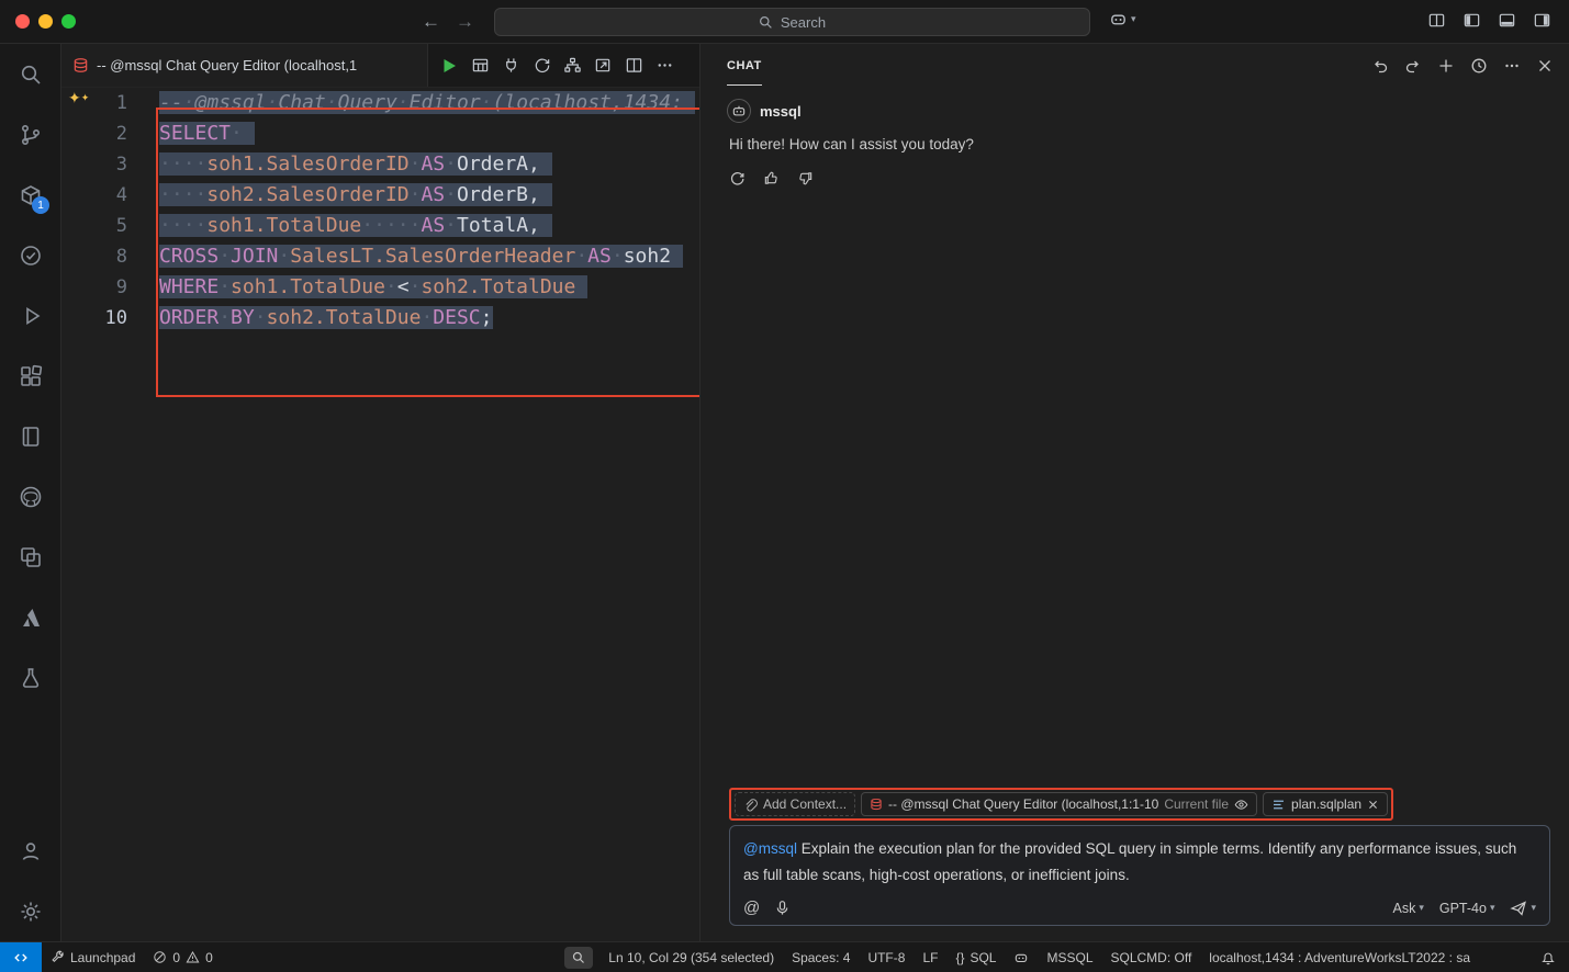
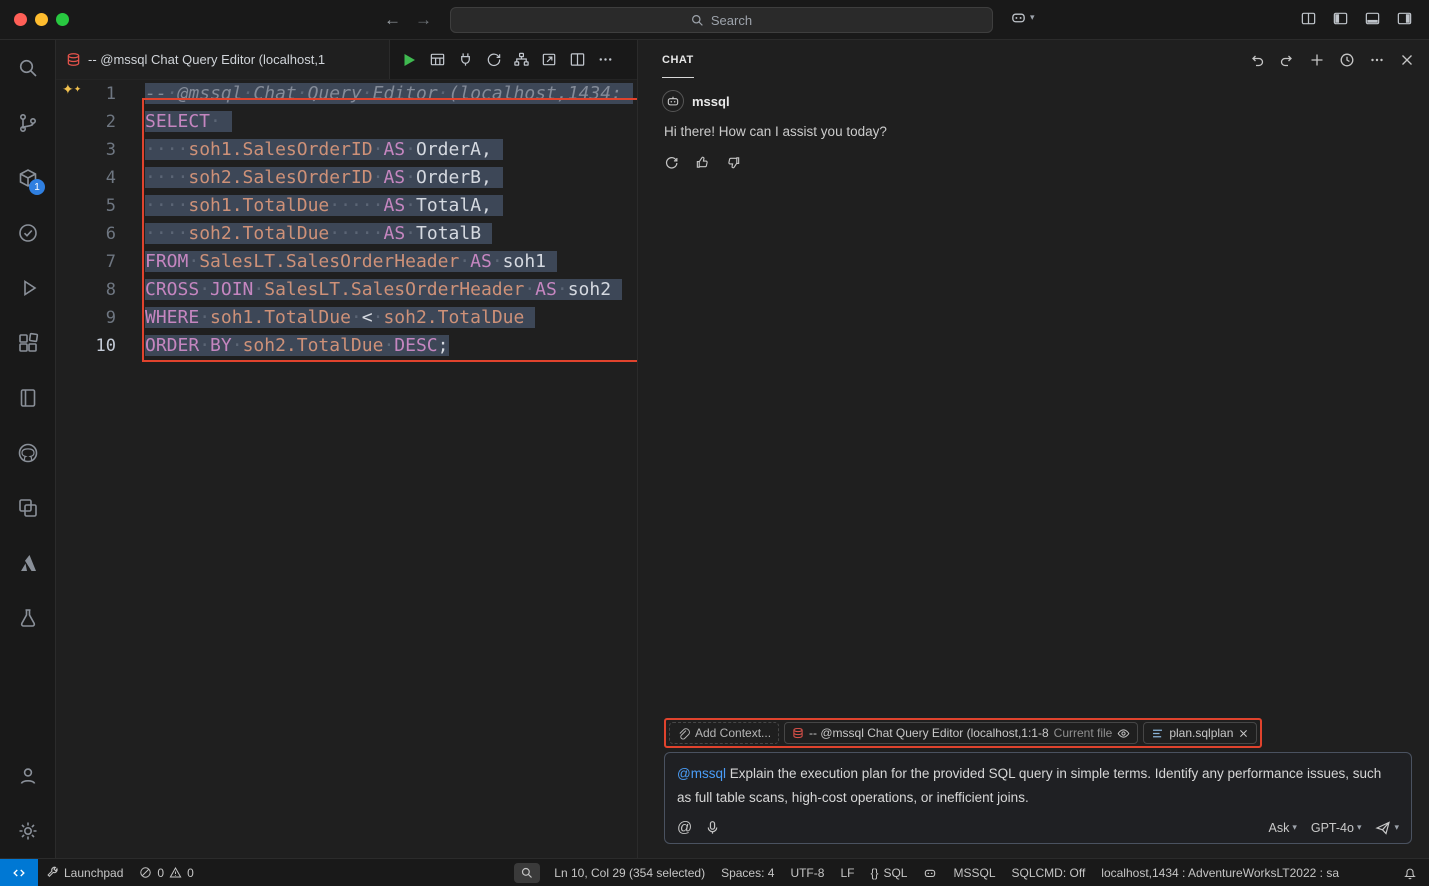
  ←
  →
  Search
  ▾
  1
  -- @mssql Chat Query Editor (localhost,1
  ✦✦
  1
  --·@mssql·Chat·Query·Editor·(localhost,1434:
  2
  SELECT·
  3
  ····soh1.SalesOrderID·AS·OrderA,
  4
  ····soh2.SalesOrderID·AS·OrderB,
  5
  ····soh1.TotalDue·····AS·TotalA,
+ 6
+ ····soh2.TotalDue·····AS·TotalB
+ 7
+ FROM·SalesLT.SalesOrderHeader·AS·soh1
  8
  CROSS·JOIN·SalesLT.SalesOrderHeader·AS·soh2
  9
  WHERE·soh1.TotalDue·<·soh2.TotalDue
  10
  ORDER·BY·soh2.TotalDue·DESC;
  CHAT
  mssql
  Hi there! How can I assist you today?
  Add Context...
- -- @mssql Chat Query Editor (localhost,1:1-10
+ -- @mssql Chat Query Editor (localhost,1:1-8
  Current file
  plan.sqlplan
  @mssql Explain the execution plan for the provided SQL query in simple terms. Identify any performance issues, such as full table scans, high-cost operations, or inefficient joins.
  @
  Ask
  ▾
  GPT-4o
  ▾
  ▾
  Launchpad
  0
  0
  Ln 10, Col 29 (354 selected)
  Spaces: 4
  UTF-8
  LF
  {}
  SQL
  MSSQL
  SQLCMD: Off
  localhost,1434 : AdventureWorksLT2022 : sa
